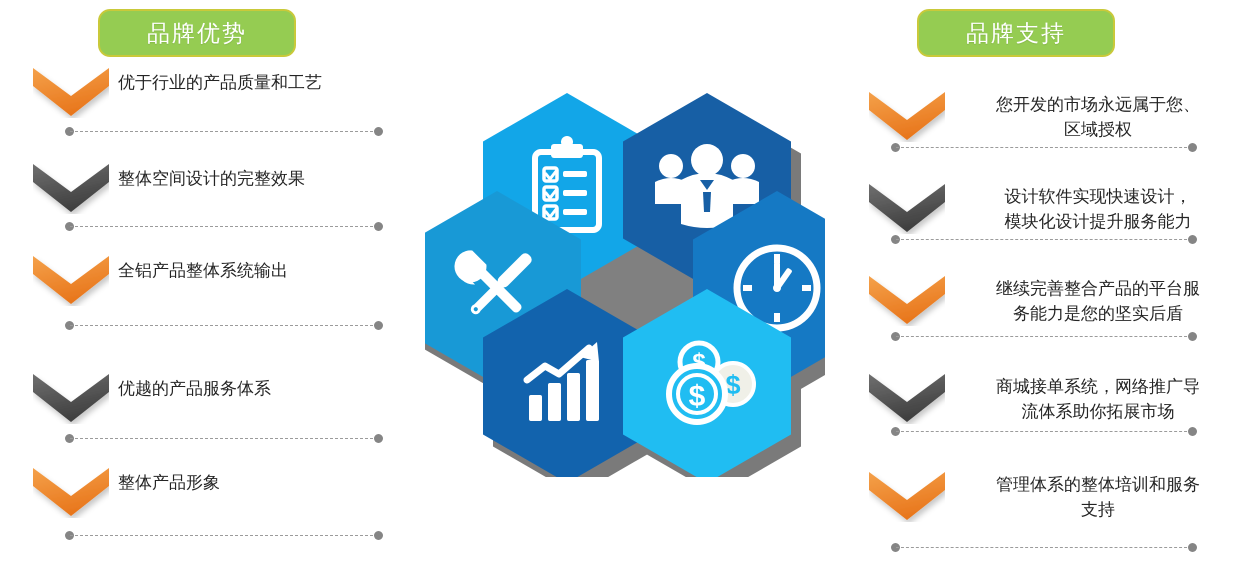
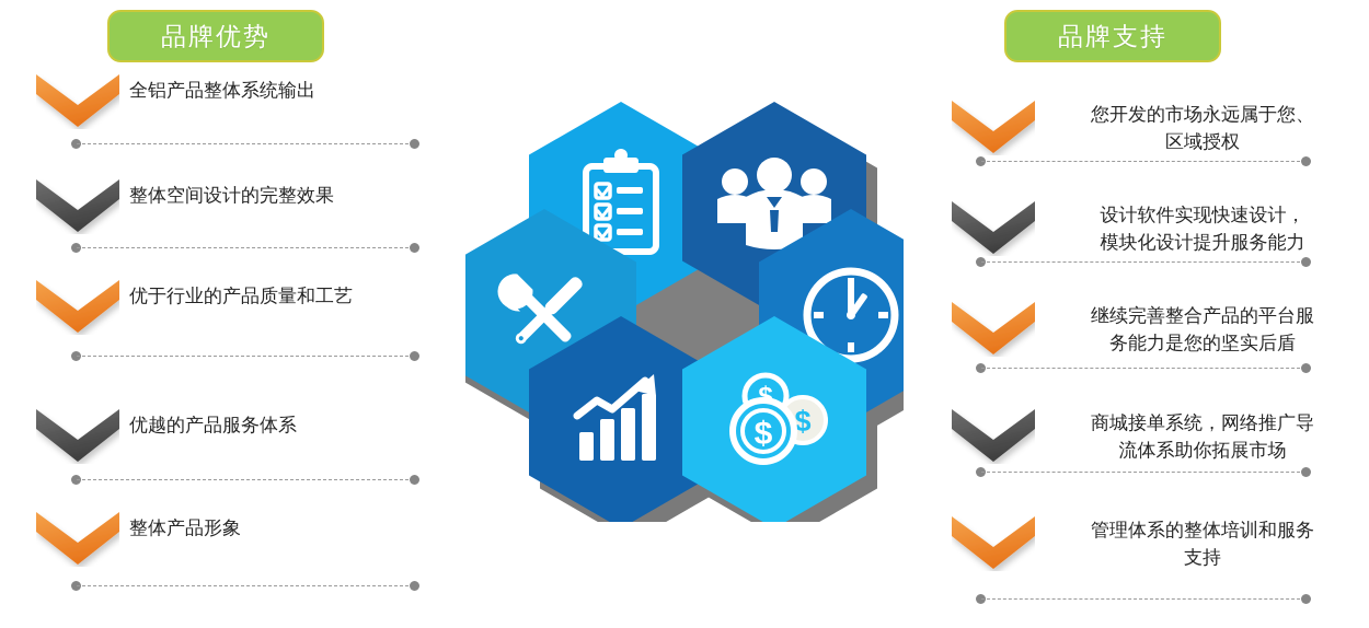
  品牌优势
  品牌支持
- 优于行业的产品质量和工艺
+ 全铝产品整体系统输出
  整体空间设计的完整效果
- 全铝产品整体系统输出
+ 优于行业的产品质量和工艺
  优越的产品服务体系
  整体产品形象
  您开发的市场永远属于您、
  区域授权
  设计软件实现快速设计，
  模块化设计提升服务能力
  继续完善整合产品的平台服
  务能力是您的坚实后盾
  商城接单系统，网络推广导
  流体系助你拓展市场
  管理体系的整体培训和服务
  支持
  $
  $
  $
